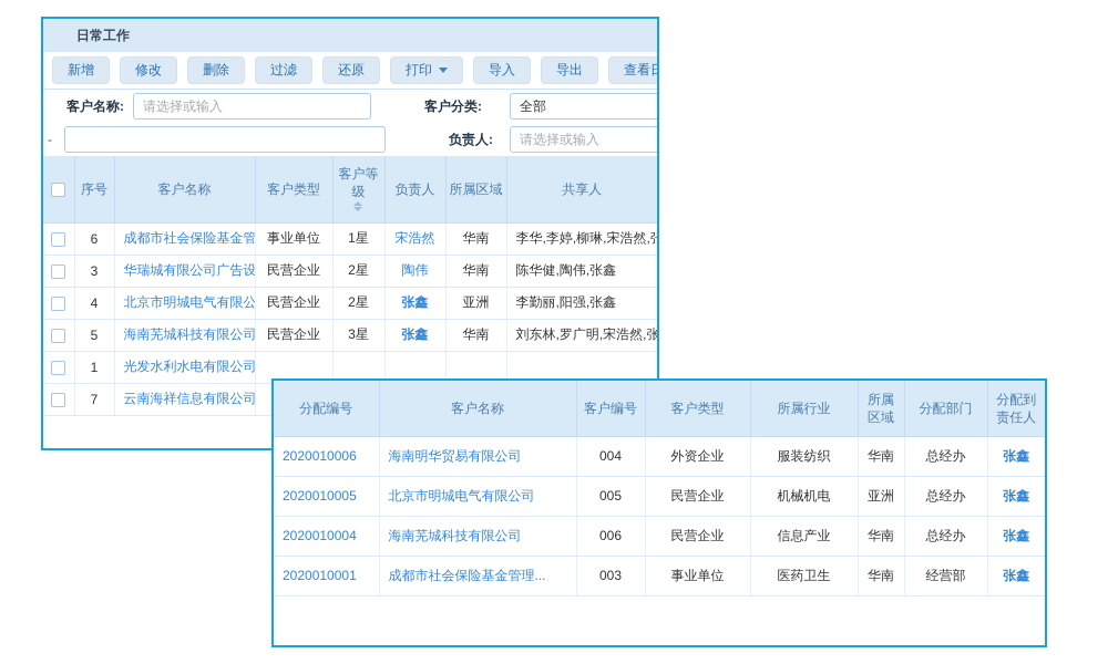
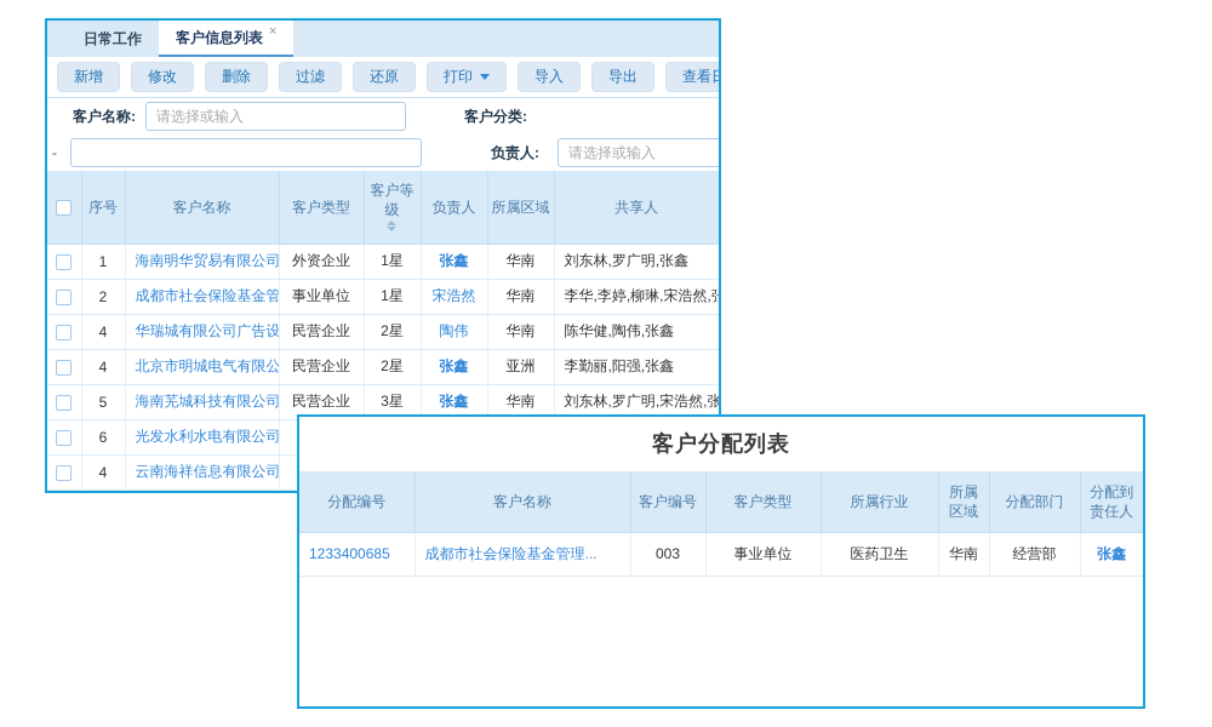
  日常工作
+ 客户信息列表
+ ×
  新增
  修改
  删除
  过滤
  还原
  打印
  导入
  导出
  客户名称:
  请选择或输入
  客户分类:
- 全部
  -
  负责人:
  请选择或输入
  	序号	客户名称	客户类型	客户等级	负责人	所属区域	共享人
+ 	1	海南明华贸易有限公司	外资企业	1星	张鑫	华南	刘东林,罗广明,张鑫
- 	6	成都市社会保险基金管	事业单位	1星	宋浩然	华南	李华,李婷,柳琳,宋浩然,张
+ 	2	成都市社会保险基金管	事业单位	1星	宋浩然	华南	李华,李婷,柳琳,宋浩然,张
- 	3	华瑞城有限公司广告设	民营企业	2星	陶伟	华南	陈华健,陶伟,张鑫
+ 	4	华瑞城有限公司广告设	民营企业	2星	陶伟	华南	陈华健,陶伟,张鑫
  	4	北京市明城电气有限公	民营企业	2星	张鑫	亚洲	李勤丽,阳强,张鑫
  	5	海南芜城科技有限公司	民营企业	3星	张鑫	华南	刘东林,罗广明,宋浩然,张
- 	1	光发水利水电有限公司
+ 	6	光发水利水电有限公司
- 	7	云南海祥信息有限公司
+ 	4	云南海祥信息有限公司
+ 客户分配列表
  分配编号	客户名称	客户编号	客户类型	所属行业	所属区域	分配部门	分配到责任人
- 2020010006	海南明华贸易有限公司	004	外资企业	服装纺织	华南	总经办	张鑫
- 2020010005	北京市明城电气有限公司	005	民营企业	机械机电	亚洲	总经办	张鑫
- 2020010004	海南芜城科技有限公司	006	民营企业	信息产业	华南	总经办	张鑫
- 2020010001	成都市社会保险基金管理...	003	事业单位	医药卫生	华南	经营部	张鑫
+ 1233400685	成都市社会保险基金管理...	003	事业单位	医药卫生	华南	经营部	张鑫
